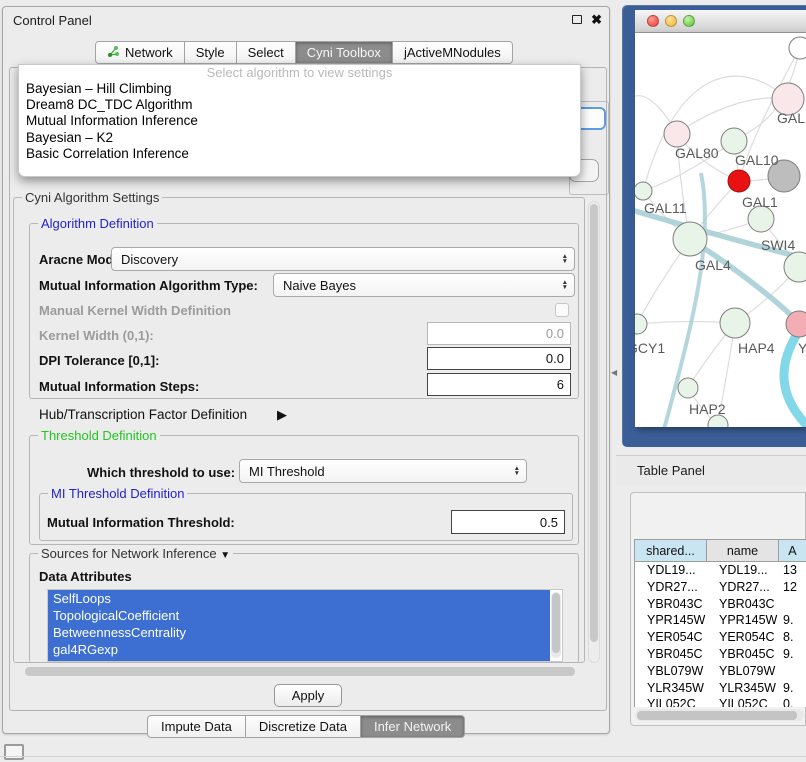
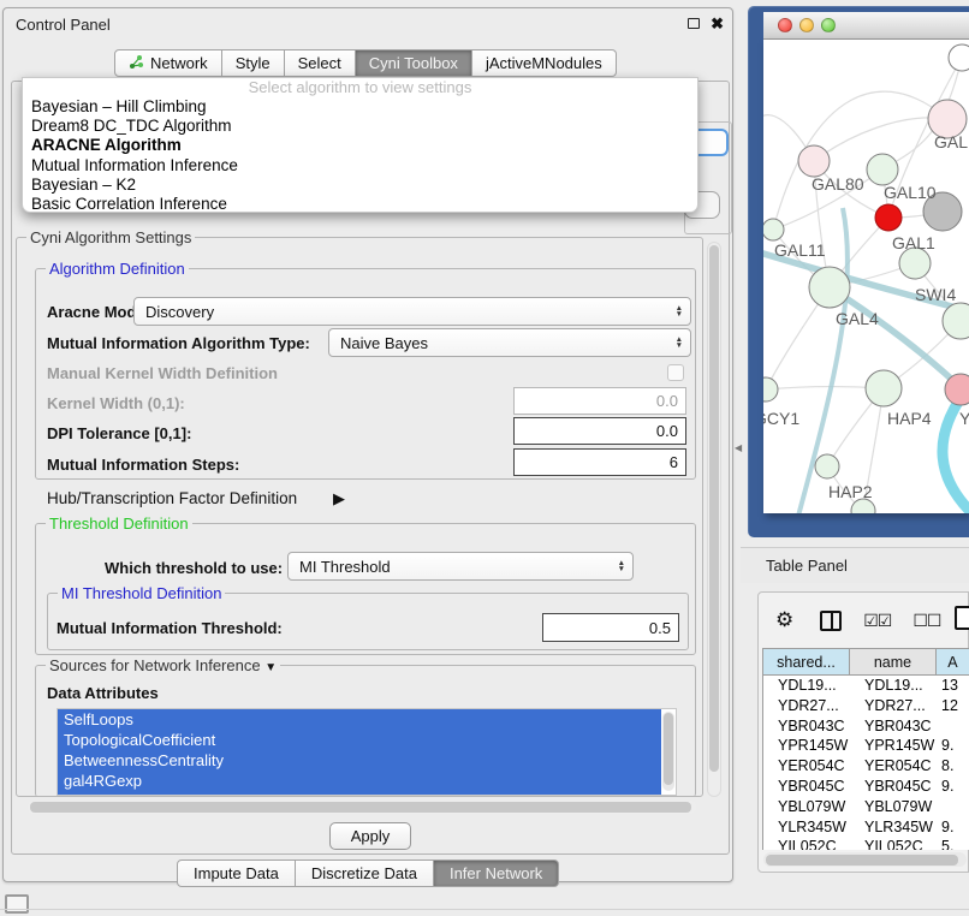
  Control Panel
  ✖
  Network
  Style
  Select
  Cyni Toolbox
  jActiveMNodules
  Cyni Algorithm Settings
  Algorithm Definition
  Aracne Mod
  Discovery
  Mutual Information Algorithm Type:
  Naive Bayes
  Manual Kernel Width Definition
  Kernel Width (0,1):
  0.0
  DPI Tolerance [0,1]:
  0.0
  Mutual Information Steps:
  6
  Hub/Transcription Factor Definition
  ▶
  Threshold Definition
  Which threshold to use:
  MI Threshold
  MI Threshold Definition
  Mutual Information Threshold:
  0.5
  Sources for Network Inference ▼
  Data Attributes
  SelfLoops
  TopologicalCoefficient
  BetweennessCentrality
  gal4RGexp
  Apply
  Impute Data
  Discretize Data
  Infer Network
  Select algorithm to view settings
  Bayesian – Hill Climbing
  Dream8 DC_TDC Algorithm
+ ARACNE Algorithm
  Mutual Information Inference
  Bayesian – K2
  Basic Correlation Inference
  ◀
  GAL
  GAL80
  GAL10
  GAL11
  GAL1
  SWI4
  GAL4
  CY1
  HAP4
  Y
  HAP2
  Table Panel
+ ⚙
+ ☑☑
+ ☐☐
  shared...
  name
  A
  YDL19...
  YDL19...
  13
  YDR27...
  YDR27...
  12
  YBR043C
  YBR043C
  YPR145W
  YPR145W
  9.
  YER054C
  YER054C
  8.
  YBR045C
  YBR045C
  9.
  YBL079W
  YBL079W
  YLR345W
  YLR345W
  9.
  YIL052C
  YIL052C
- 0.
+ 5.
